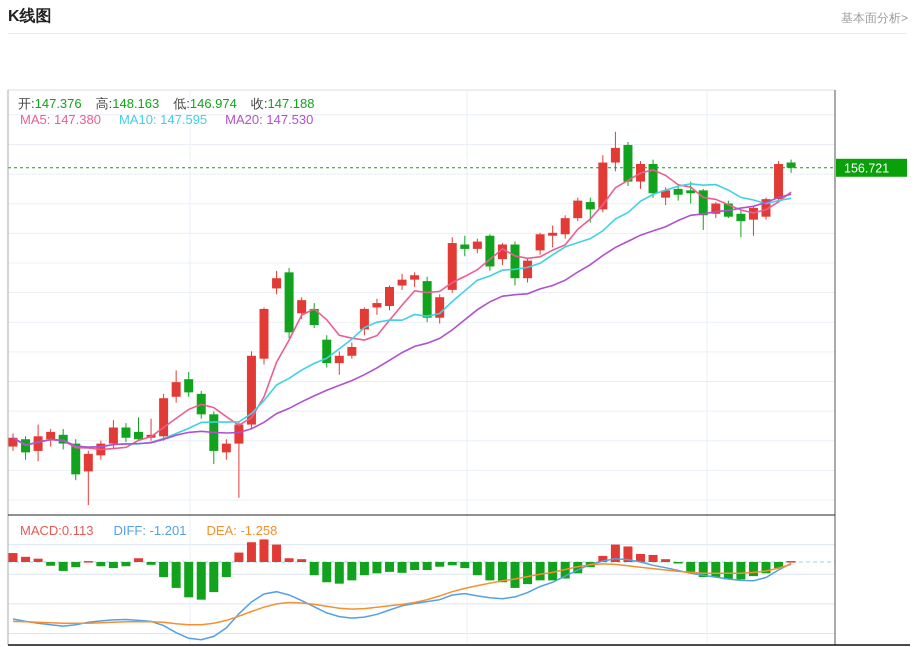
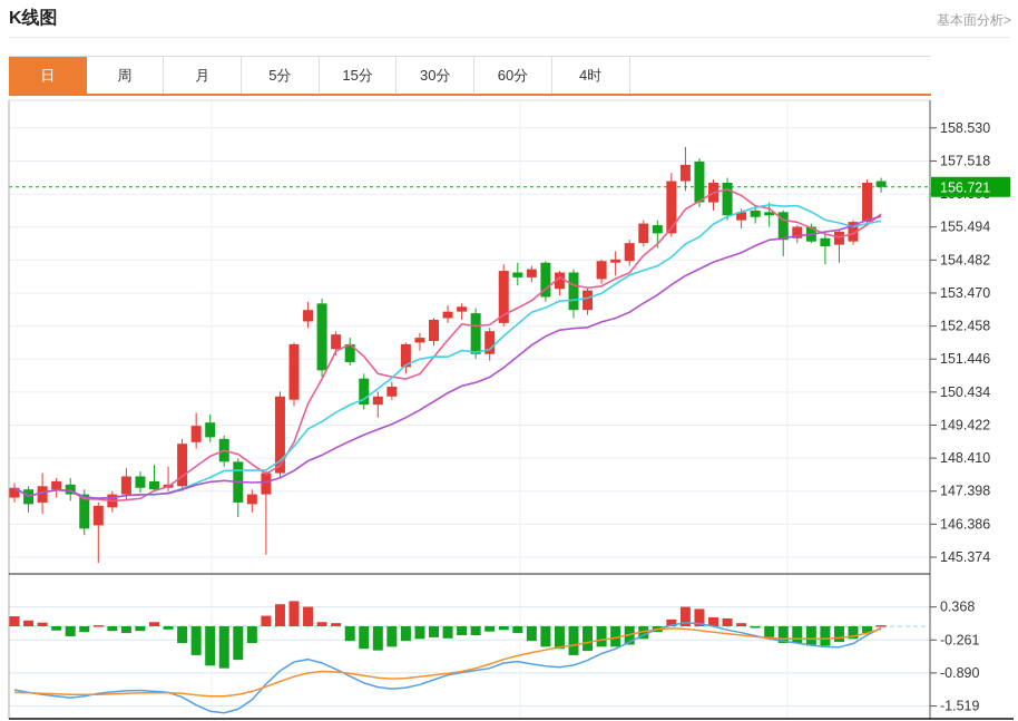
  K线图
  基本面分析>
+ 日
+ 周
+ 月
+ 5分
+ 15分
+ 30分
+ 60分
+ 4时
+ 158.530
+ 157.518
+ 155.494
+ 154.482
+ 153.470
+ 152.458
+ 151.446
+ 150.434
+ 149.422
+ 148.410
+ 147.398
+ 146.386
+ 145.374
+ 0.368
+ -0.261
+ -0.890
+ -1.519
  156.721
- 开:147.376 高:148.163 低:146.974 收:147.188
- MA5: 147.380 MA10: 147.595 MA20: 147.530
- MACD:0.113 DIFF: -1.201 DEA: -1.258
